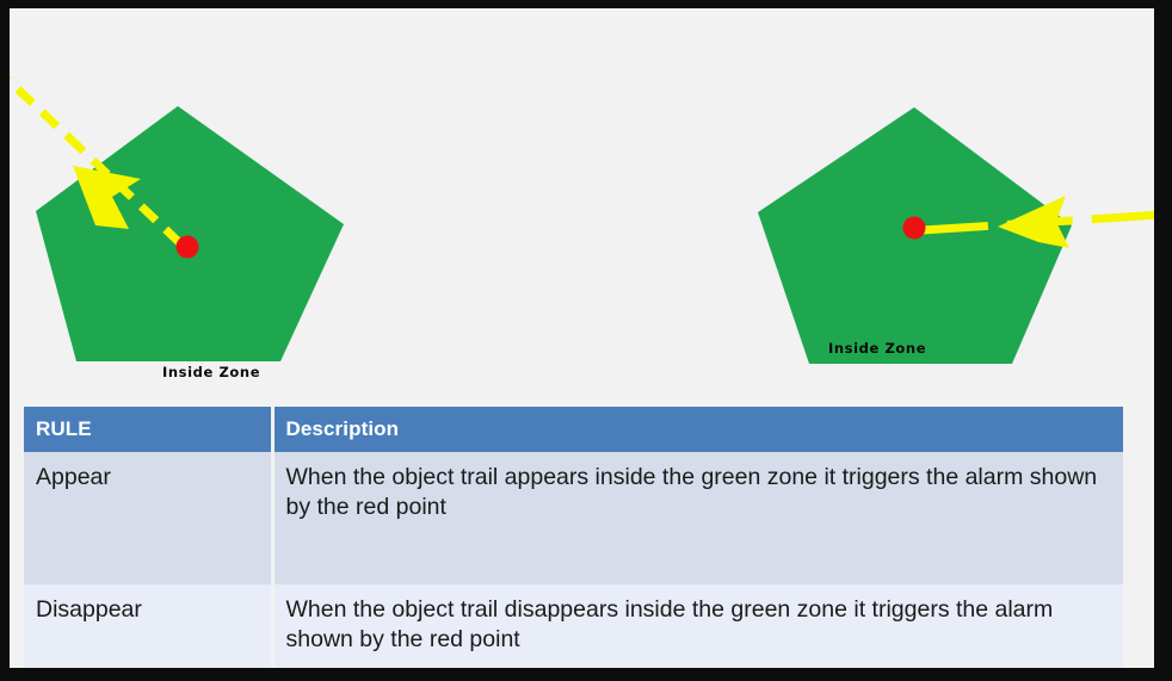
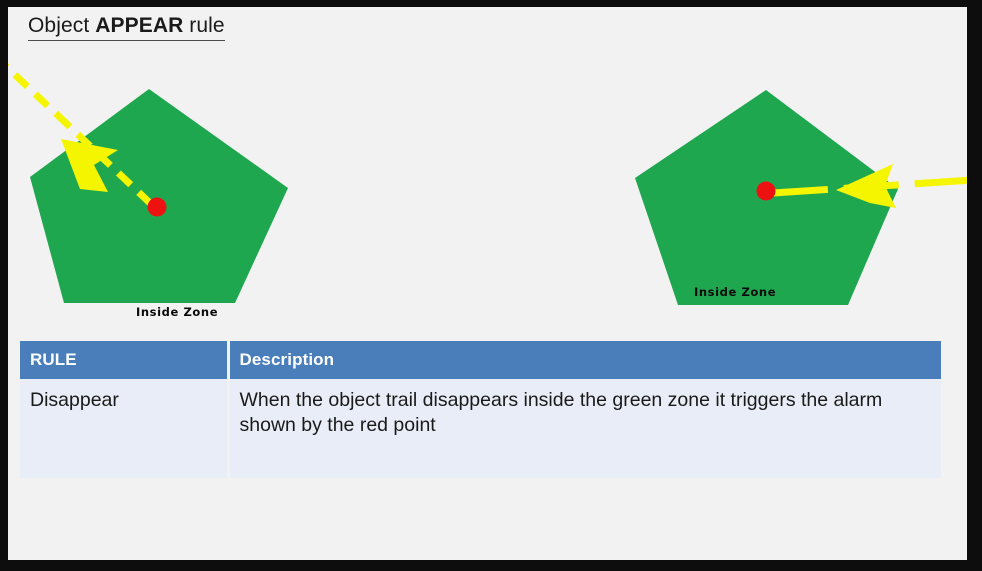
+ Object APPEAR rule
  Inside Zone
  Inside Zone
  RULE	Description
- Appear	When the object trail appears inside the green zone it triggers the alarm shown by the red point
  Disappear	When the object trail disappears inside the green zone it triggers the alarm shown by the red point
